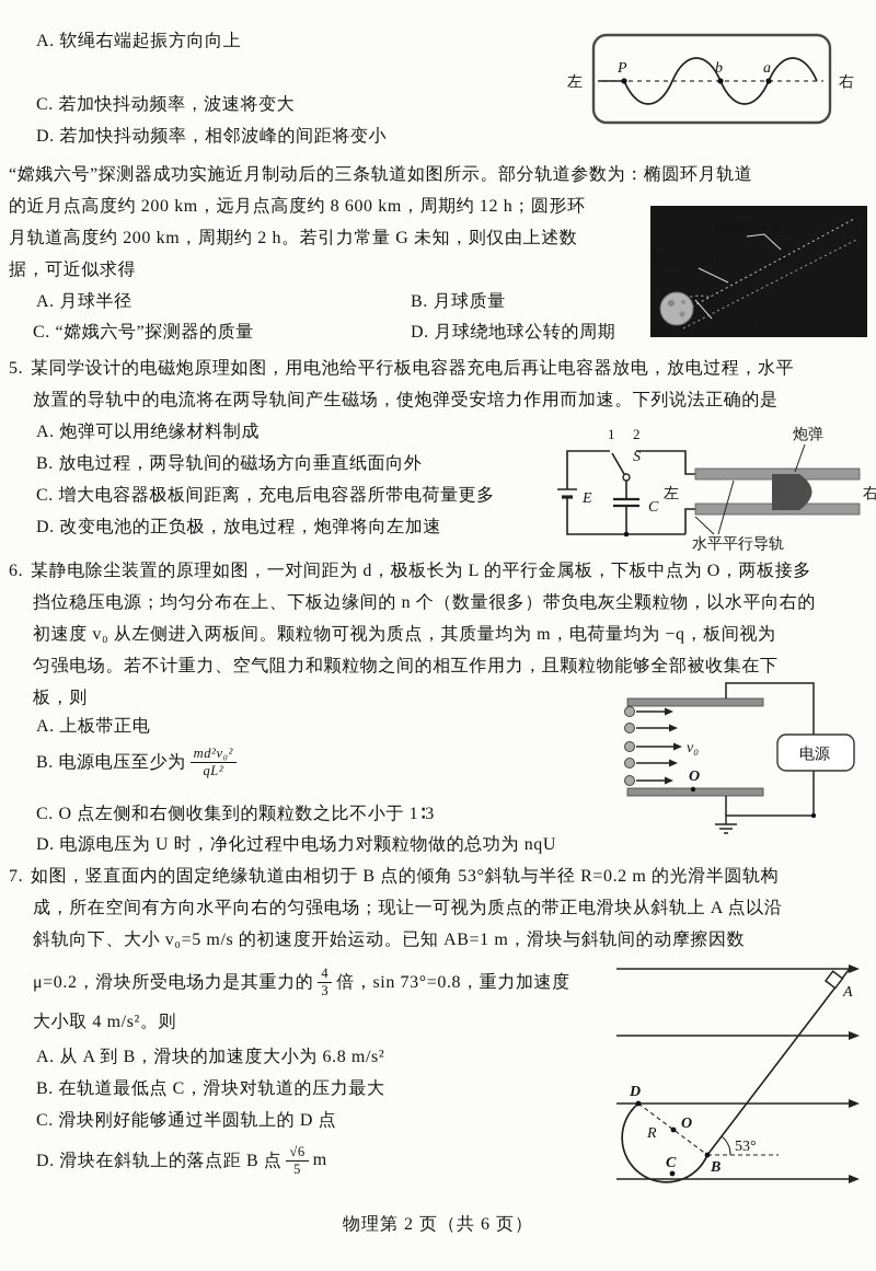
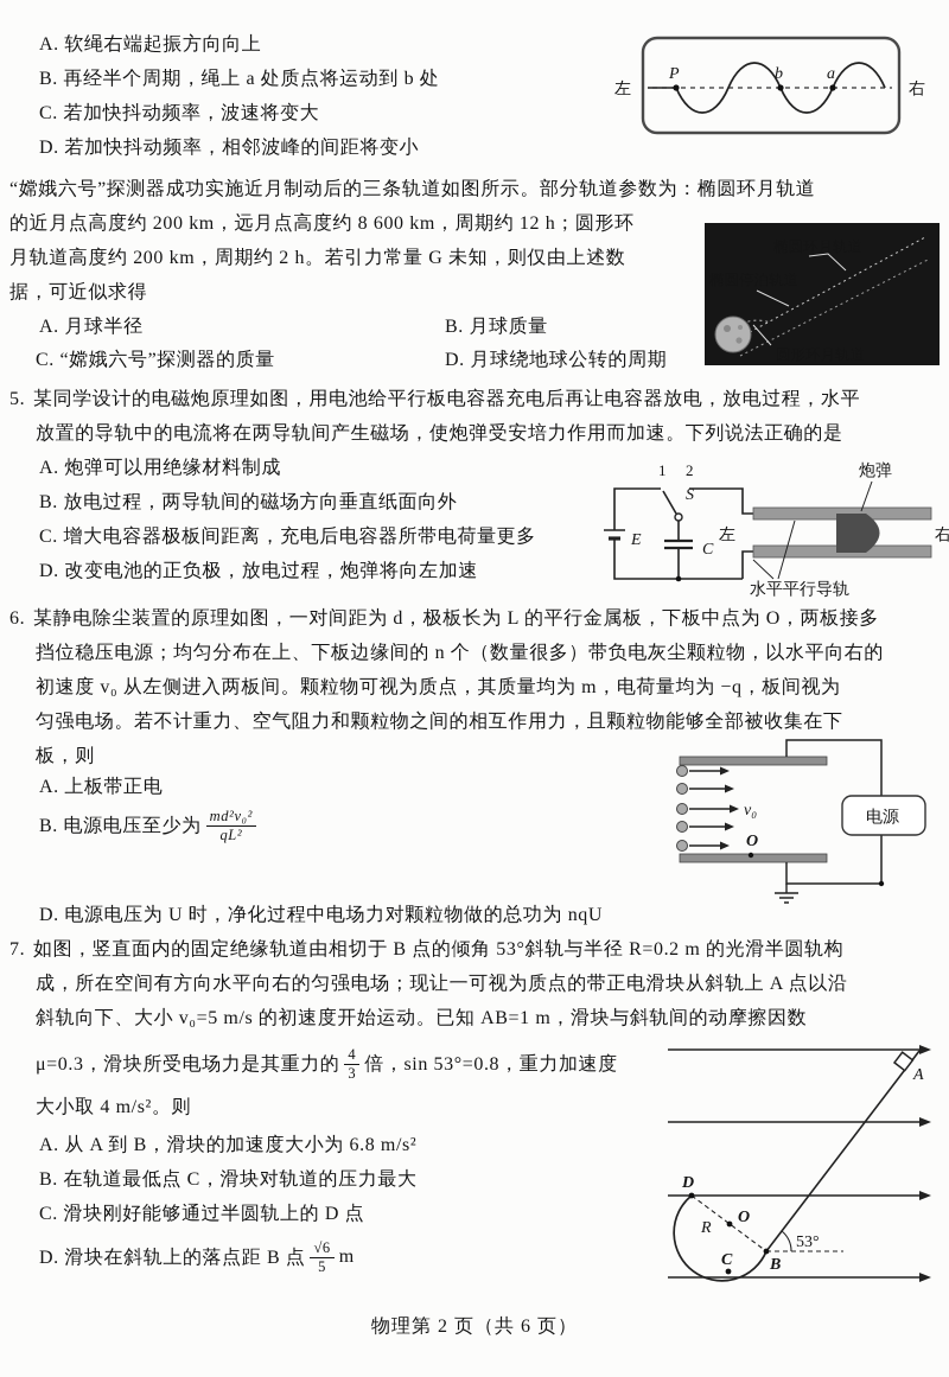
  A. 软绳右端起振方向向上
+ B. 再经半个周期，绳上 a 处质点将运动到 b 处
  C. 若加快抖动频率，波速将变大
  D. 若加快抖动频率，相邻波峰的间距将变小
  左
  右
  P
  b
  a
  “嫦娥六号”探测器成功实施近月制动后的三条轨道如图所示。部分轨道参数为：椭圆环月轨道
  的近月点高度约 200 km，远月点高度约 8 600 km，周期约 12 h；圆形环
  月轨道高度约 200 km，周期约 2 h。若引力常量 G 未知，则仅由上述数
  据，可近似求得
  A. 月球半径
  B. 月球质量
  C. “嫦娥六号”探测器的质量
  D. 月球绕地球公转的周期
  椭圆环月轨道
  5.
  某同学设计的电磁炮原理如图，用电池给平行板电容器充电后再让电容器放电，放电过程，水平
  放置的导轨中的电流将在两导轨间产生磁场，使炮弹受安培力作用而加速。下列说法正确的是
  A. 炮弹可以用绝缘材料制成
  B. 放电过程，两导轨间的磁场方向垂直纸面向外
  C. 增大电容器极板间距离，充电后电容器所带电荷量更多
  D. 改变电池的正负极，放电过程，炮弹将向左加速
  1
  2
  S
  E
  C
  左
  炮弹
  右
  水平平行导轨
  6.
  某静电除尘装置的原理如图，一对间距为 d，极板长为 L 的平行金属板，下板中点为 O，两板接多
  挡位稳压电源；均匀分布在上、下板边缘间的 n 个（数量很多）带负电灰尘颗粒物，以水平向右的
  初速度 v₀ 从左侧进入两板间。颗粒物可视为质点，其质量均为 m，电荷量均为 −q，板间视为
  匀强电场。若不计重力、空气阻力和颗粒物之间的相互作用力，且颗粒物能够全部被收集在下
  板，则
  A. 上板带正电
  B. 电源电压至少为
  md²v₀²
  qL²
- C. O 点左侧和右侧收集到的颗粒数之比不小于 1∶3
  D. 电源电压为 U 时，净化过程中电场力对颗粒物做的总功为 nqU
  v₀
  O
  电源
  7.
  如图，竖直面内的固定绝缘轨道由相切于 B 点的倾角 53°斜轨与半径 R=0.2 m 的光滑半圆轨构
  成，所在空间有方向水平向右的匀强电场；现让一可视为质点的带正电滑块从斜轨上 A 点以沿
  斜轨向下、大小 v₀=5 m/s 的初速度开始运动。已知 AB=1 m，滑块与斜轨间的动摩擦因数
- μ=0.2，滑块所受电场力是其重力的
+ μ=0.3，滑块所受电场力是其重力的
  4
  3
- 倍，sin 73°=0.8，重力加速度
+ 倍，sin 53°=0.8，重力加速度
  大小取 4 m/s²。则
  A. 从 A 到 B，滑块的加速度大小为 6.8 m/s²
  B. 在轨道最低点 C，滑块对轨道的压力最大
  C. 滑块刚好能够通过半圆轨上的 D 点
  D. 滑块在斜轨上的落点距 B 点
  √6
  5
  m
  A
  53°
  D
  O
  R
  C
  B
  物理第 2 页（共 6 页）
